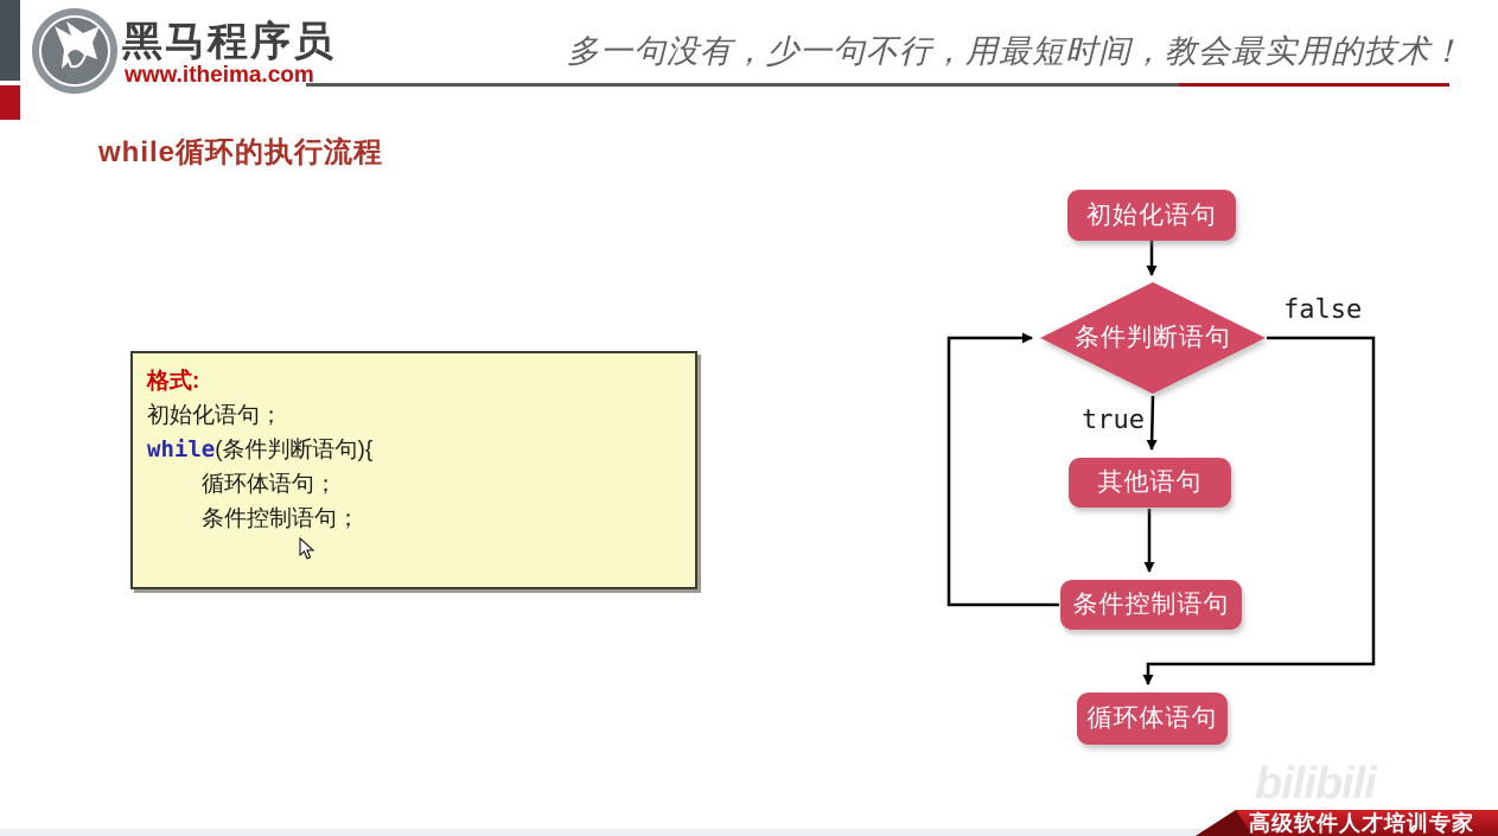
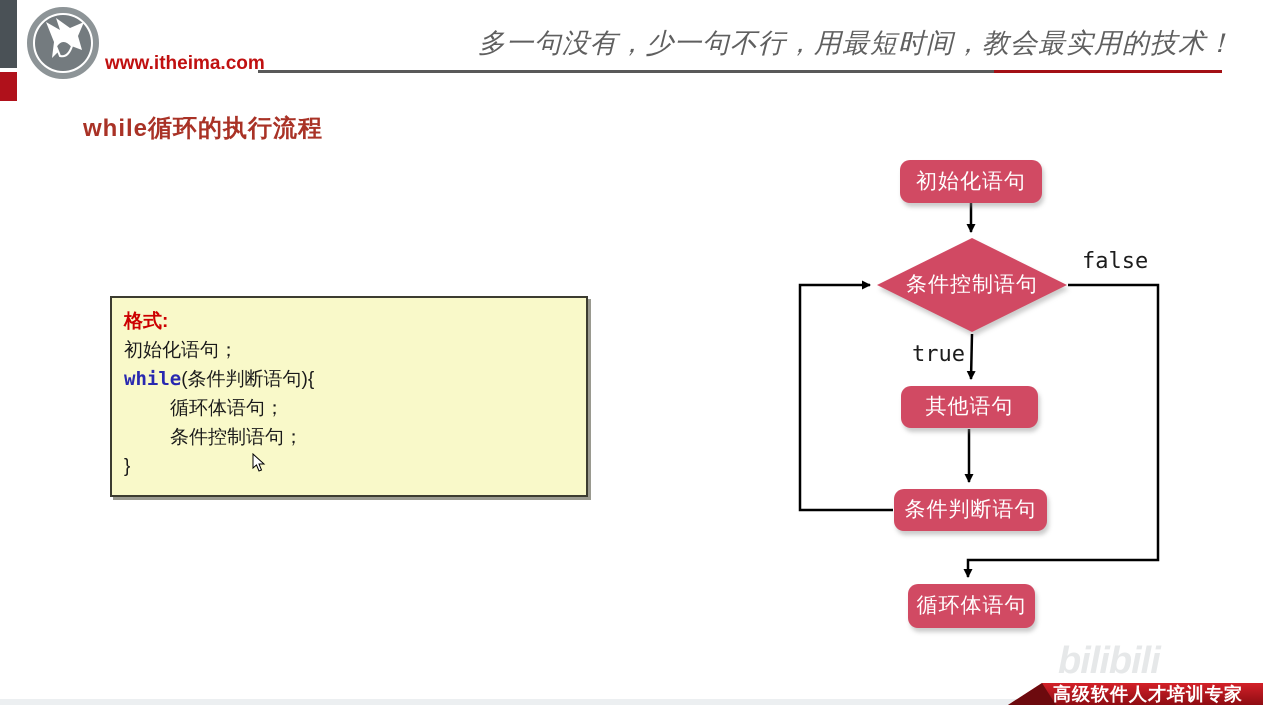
- 黑马程序员
  www.itheima.com
  多一句没有，少一句不行，用最短时间，教会最实用的技术！
  while循环的执行流程
  格式:
  初始化语句；
  while(条件判断语句){
  循环体语句；
  条件控制语句；
+ }
  初始化语句
- 条件判断语句
+ 条件控制语句
  其他语句
- 条件控制语句
+ 条件判断语句
  循环体语句
  false
  true
  bilibili
  高级软件人才培训专家
